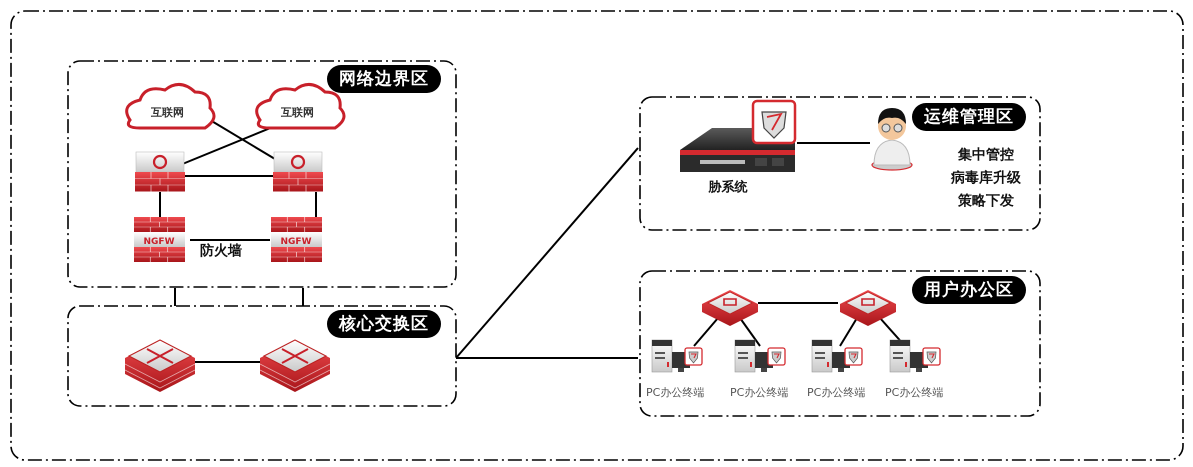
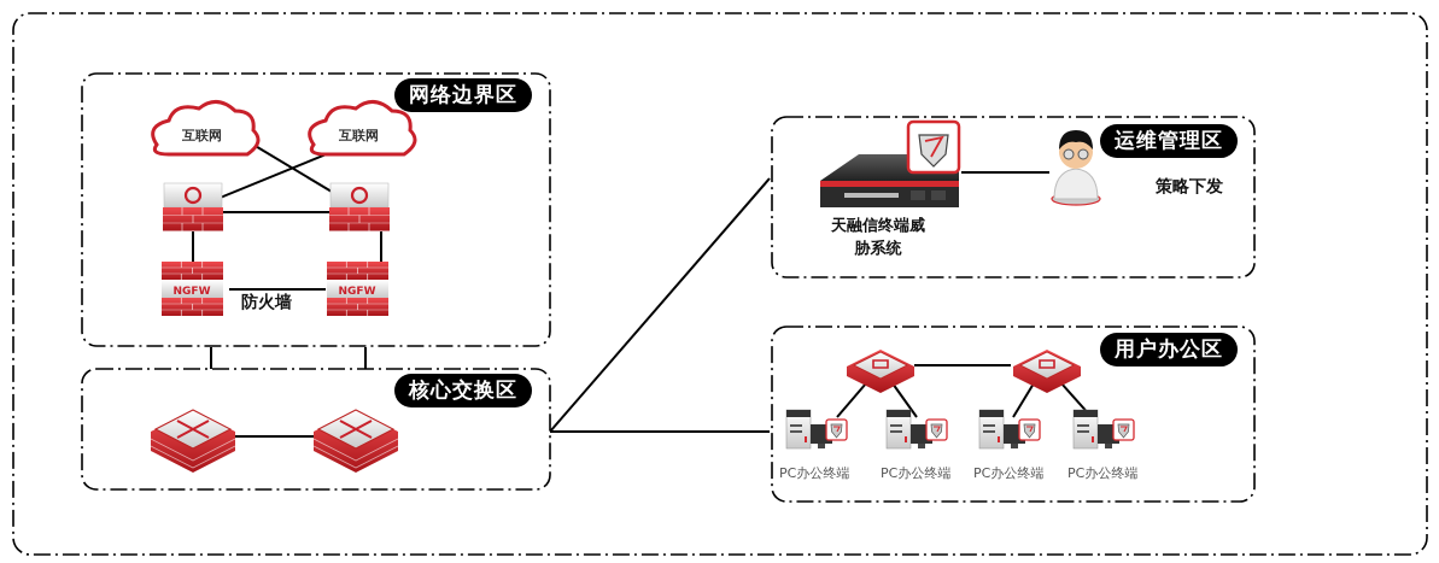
  NGFW
  NGFW
  网络边界区
  核心交换区
  运维管理区
  用户办公区
  互联网
  互联网
  防火墙
+ 天融信终端威
  胁系统
- 集中管控
- 病毒库升级
  策略下发
  PC办公终端
  PC办公终端
  PC办公终端
  PC办公终端
